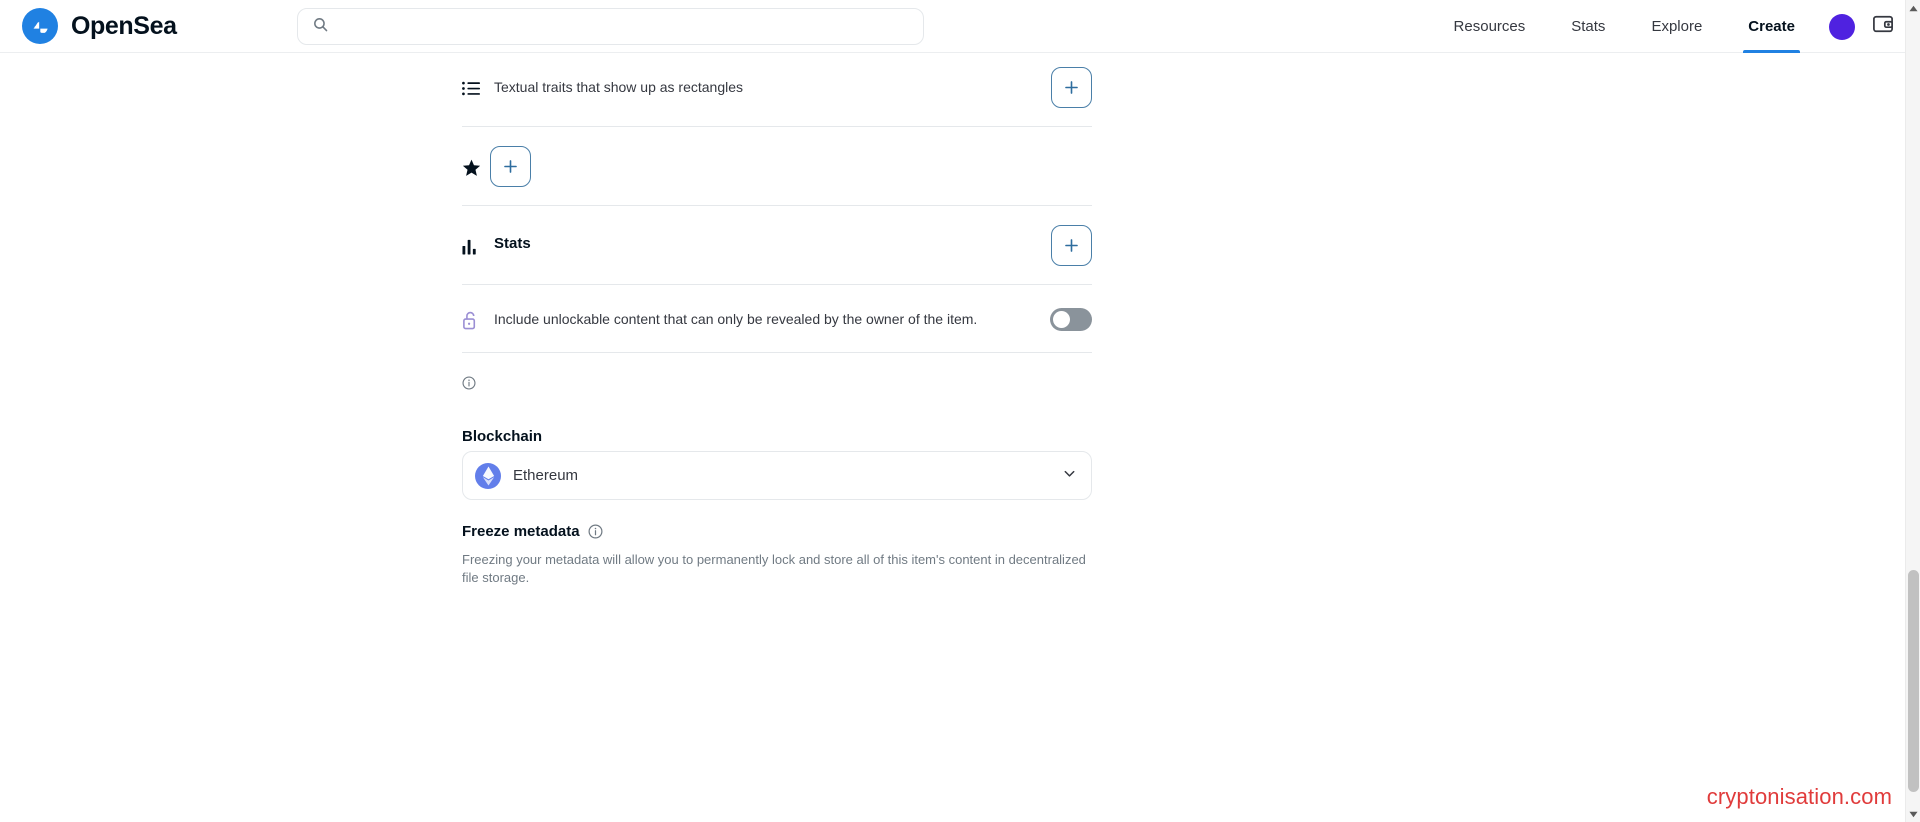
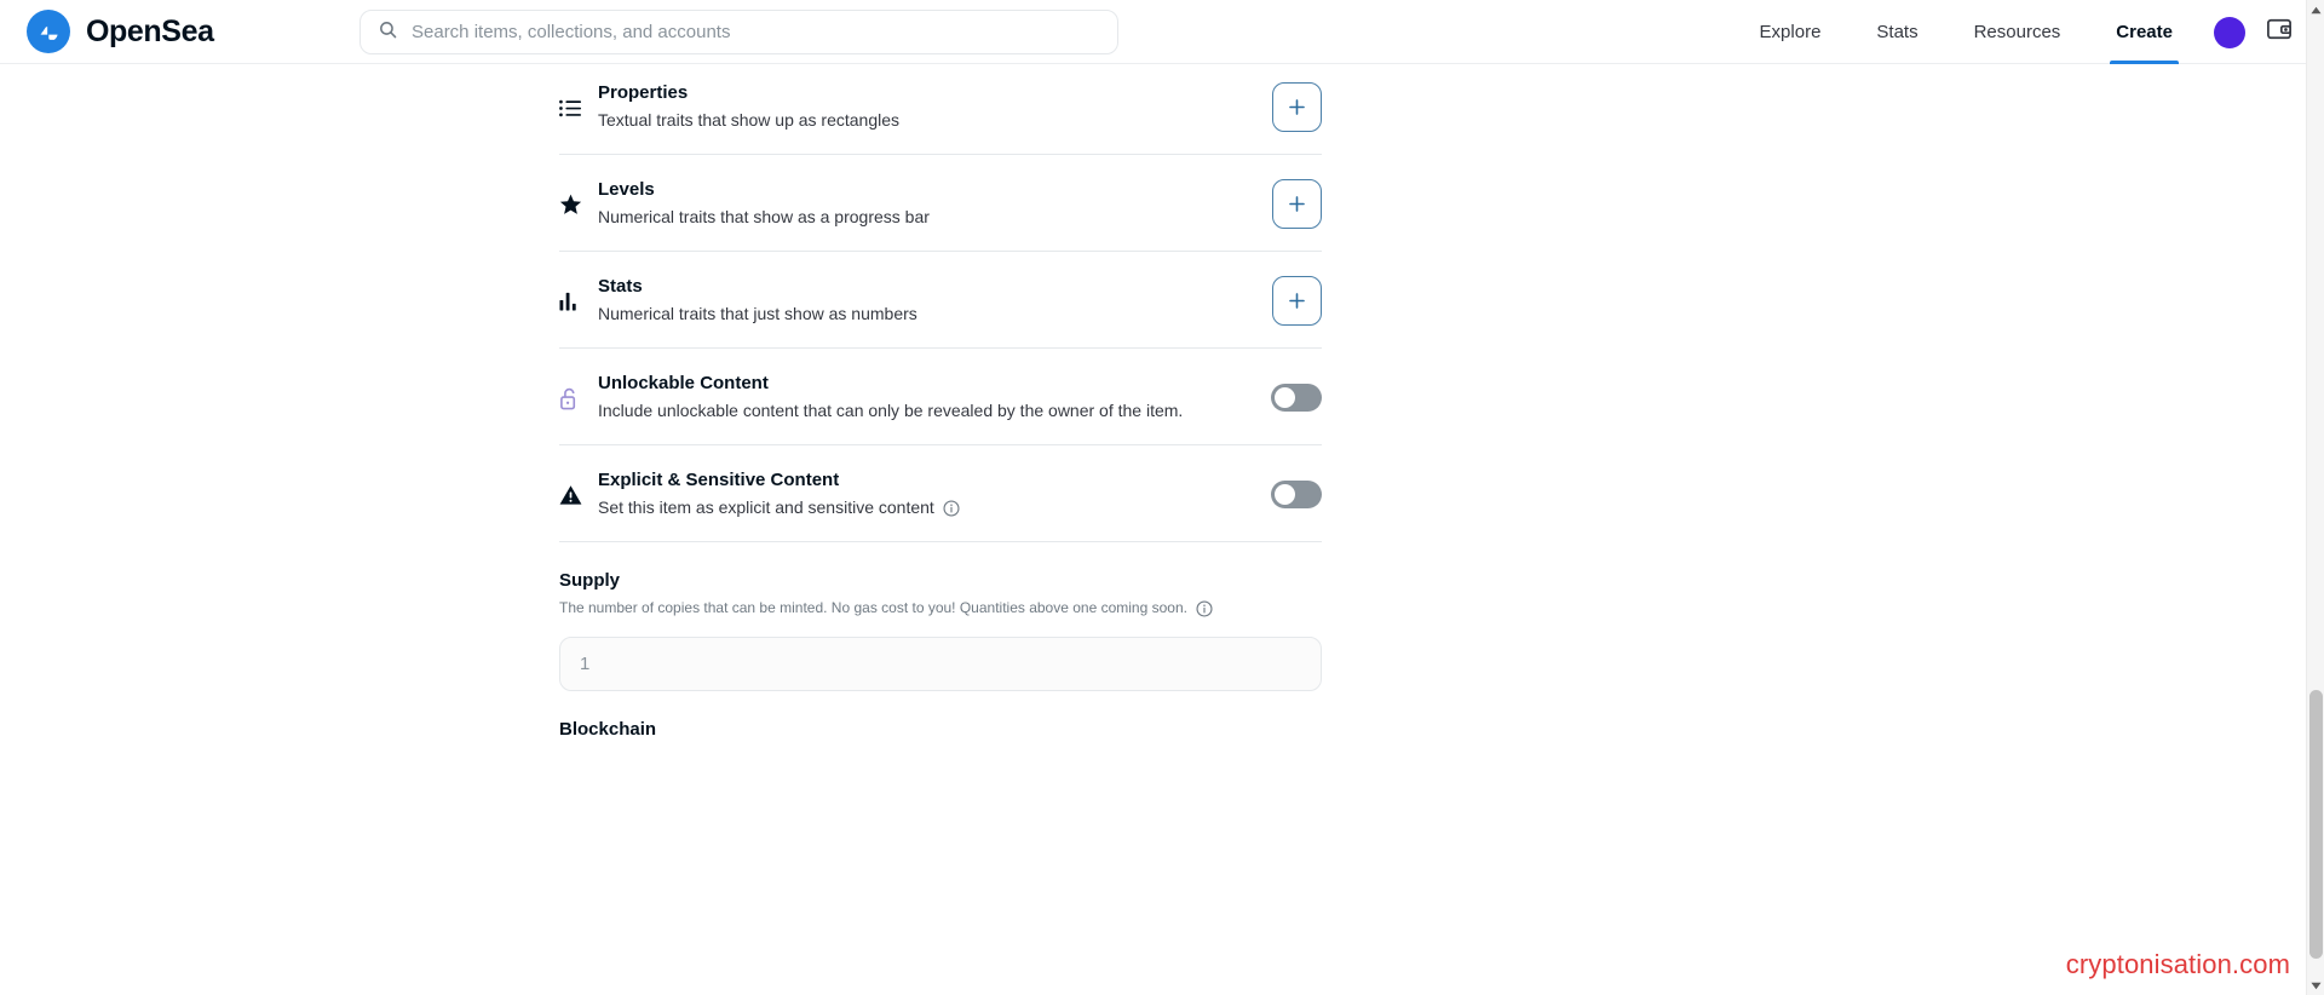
  OpenSea
+ Search items, collections, and accounts
- Resources
+ Explore
  Stats
- Explore
+ Resources
  Create
+ Properties
  Textual traits that show up as rectangles
+ Levels
+ Numerical traits that show as a progress bar
  Stats
+ Numerical traits that just show as numbers
+ Unlockable Content
  Include unlockable content that can only be revealed by the owner of the item.
+ Explicit & Sensitive Content
+ Set this item as explicit and sensitive content
+ Supply
+ The number of copies that can be minted. No gas cost to you! Quantities above one coming soon.
+ 1
  Blockchain
- Ethereum
- Freeze metadata
- Freezing your metadata will allow you to permanently lock and store all of this item's content in decentralized file storage.
  cryptonisation.com
